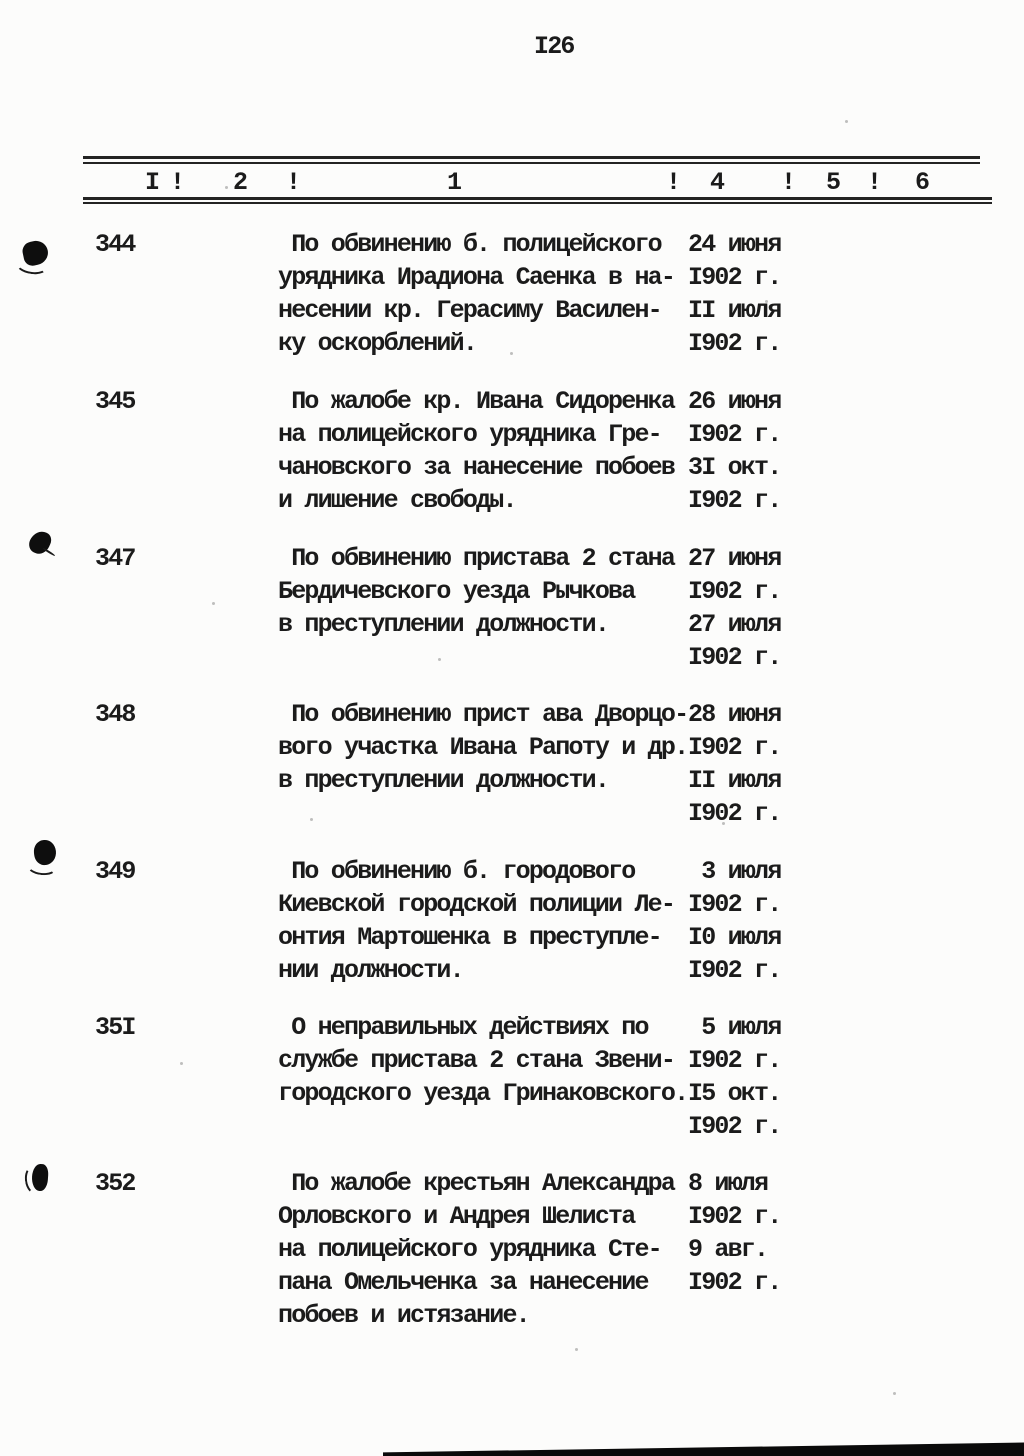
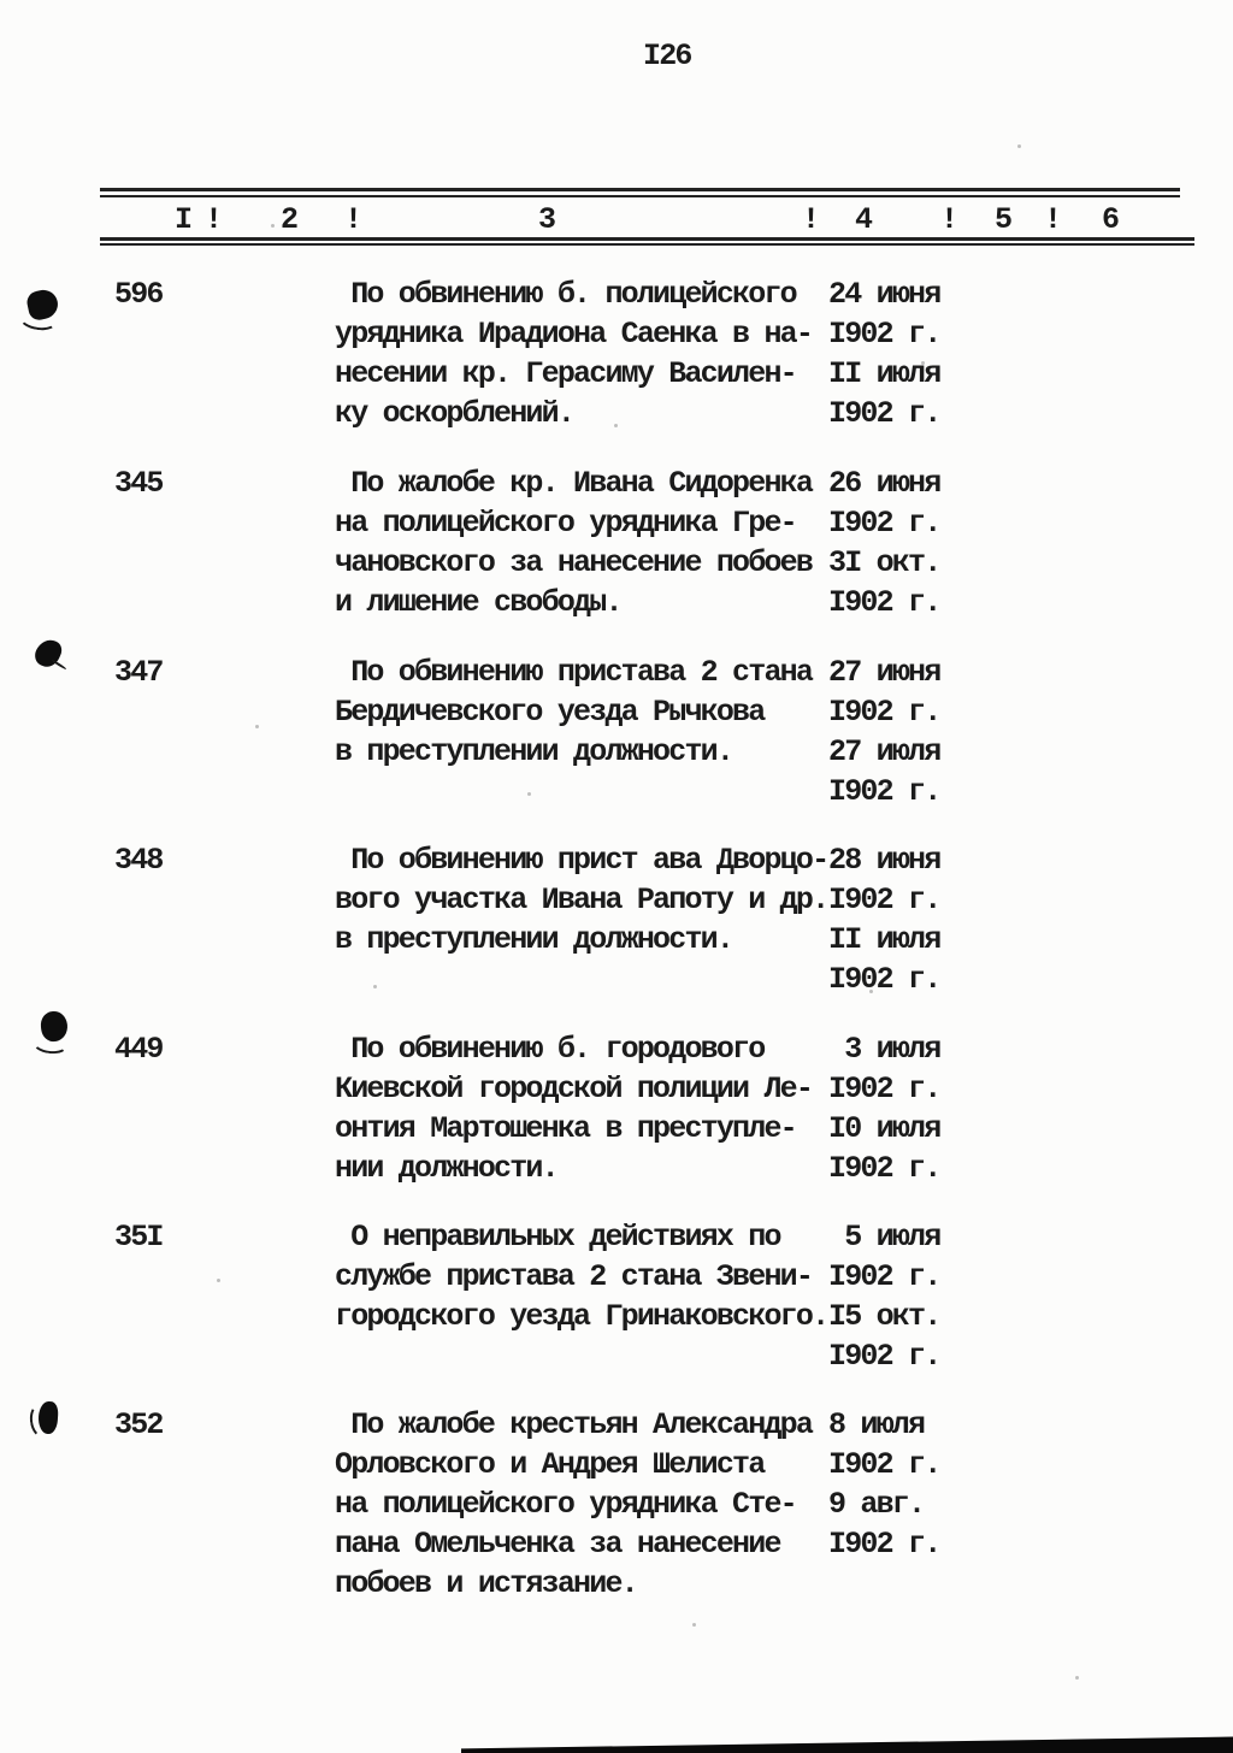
  I26
  I
  !
  2
  !
- 1
+ 3
  !
  4
  !
  5
  !
  6
- 344
+ 596
  По обвинению б. полицейского
  урядника Ирадиона Саенка в на-
  несении кр. Герасиму Василен-
  ку оскорблений.
  24 июня
  I902 г.
  II июля
  I902 г.
  345
  По жалобе кр. Ивана Сидоренка
  на полицейского урядника Гре-
  чановского за нанесение побоев
  и лишение свободы.
  26 июня
  I902 г.
  3I окт.
  I902 г.
  347
  По обвинению пристава 2 стана
  Бердичевского уезда Рычкова
  в преступлении должности.
  27 июня
  I902 г.
  27 июля
  I902 г.
  348
  По обвинению прист ава Дворцо-
  вого участка Ивана Рапоту и др.
  в преступлении должности.
  28 июня
  I902 г.
  II июля
  I902 г.
- 349
+ 449
  По обвинению б. городового
  Киевской городской полиции Ле-
  онтия Мартошенка в преступле-
  нии должности.
  3 июля
  I902 г.
  I0 июля
  I902 г.
  35I
  О неправильных действиях по
  службе пристава 2 стана Звени-
  городского уезда Гринаковского.
  5 июля
  I902 г.
  I5 окт.
  I902 г.
  352
  По жалобе крестьян Александра
  Орловского и Андрея Шелиста
  на полицейского урядника Сте-
  пана Омельченка за нанесение
  побоев и истязание.
  8 июля
  I902 г.
  9 авг.
  I902 г.
